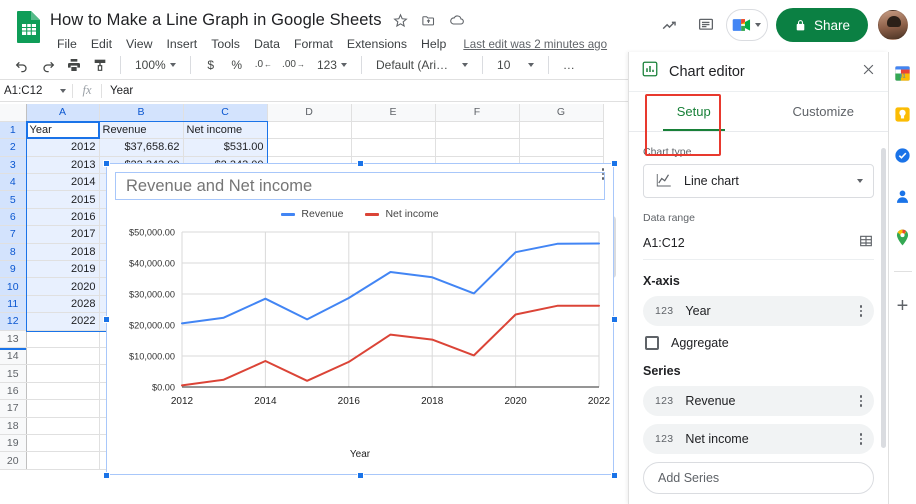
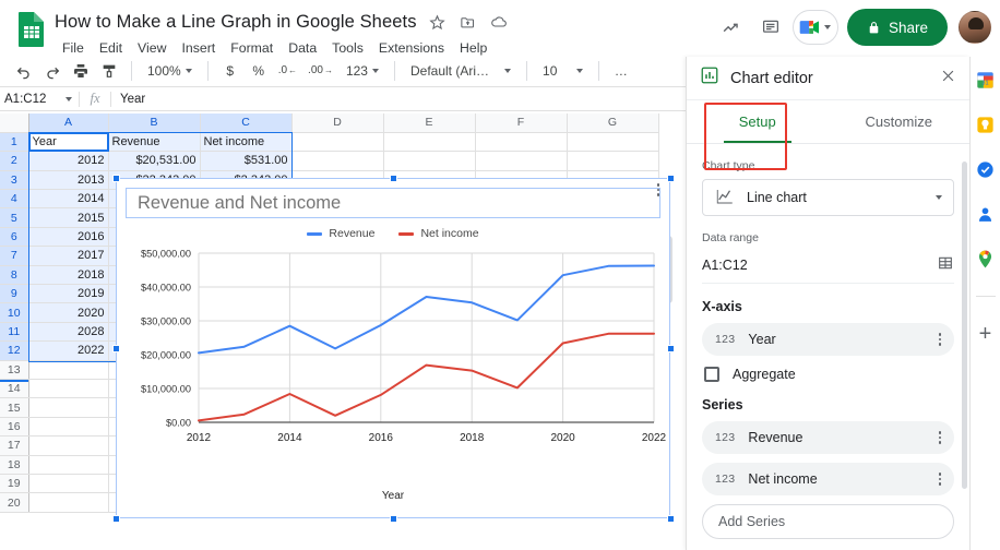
  How to Make a Line Graph in Google Sheets
  File
  Edit
  View
  Insert
- Tools
+ Format
  Data
- Format
+ Tools
  Extensions
  Help
- Last edit was 2 minutes ago
  Share
  100%
  $
  %
  .0
  ←
  .00
  →
  123
  Default (Ari…
  10
  …
  A1:C12
  fx
  Year
  	A	B	C	D	E	F	G
  1	Year	Revenue	Net income
- 2	2012	$37,658.62	$531.00
+ 2	2012	$20,531.00	$531.00
  4	2014
  5	2015
  6	2016
  7	2017
  8	2018
  9	2019
  10	2020
  11	2028
  12	2022
  13
  14
  15
  16
  17
  18
  19
  20
  Revenue and Net income
  Revenue
  Net income
  $0.00
  $10,000.00
  $20,000.00
  $30,000.00
  $40,000.00
  $50,000.00
  2012
  2014
  2016
  2018
  2020
  2022
  Year
  Chart editor
  Setup
  Customize
  Chart type
  Line chart
  Data range
  A1:C12
  X-axis
  123
  Year
  Aggregate
  Series
  123
  Revenue
  123
  Net income
  Add Series
  +
